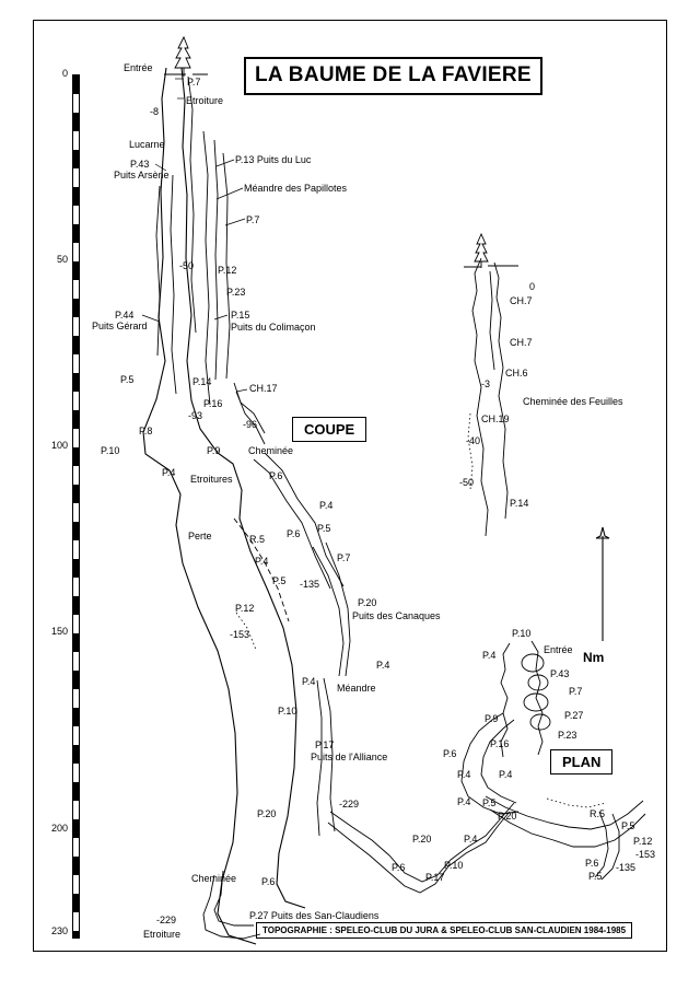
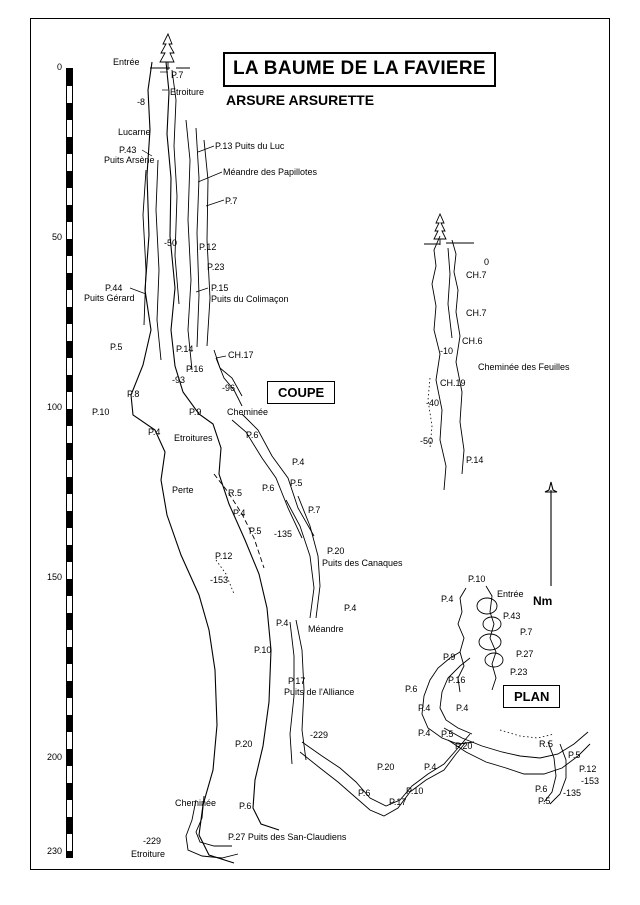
  LA BAUME DE LA FAVIERE
+ ARSURE ARSURETTE
  COUPE
  PLAN
  Nm
- TOPOGRAPHIE : SPELEO-CLUB DU JURA & SPELEO-CLUB SAN-CLAUDIEN 1984-1985
  0
  50
  100
  150
  200
  230
  Entrée
  P.7
  Etroiture
  -8
  Lucarne
  P.13 Puits du Luc
  P.43
  Puits Arsène
  Méandre des Papillotes
  P.7
  -50
  P.12
  P.23
  P.44
  P.15
  Puits Gérard
  Puits du Colimaçon
  P.5
  P.14
  CH.17
  P.16
  -93
  -96
  P.8
  P.9
  Cheminée
  P.10
  P.4
  Etroitures
  P.6
  P.4
  Perte
  R.5
  P.6
  P.5
  P.4
  P.7
  P.5
  -135
  P.12
  P.20
  Puits des Canaques
  -153
  P.4
  P.4
  Méandre
  P.10
  P.17
  Puits de l'Alliance
  -229
  P.20
  P.20
  P.4
  Cheminée
  P.6
  P.6
  P.10
  P.17
  -229
  Etroiture
  P.27 Puits des San-Claudiens
  0
  CH.7
  CH.7
  CH.6
- -3
+ -10
  Cheminée des Feuilles
  CH.19
  -40
  -50
  P.14
  P.10
  Entrée
  P.4
  P.43
  P.7
  P.27
  P.9
  P.16
  P.23
  P.6
  P.4
  P.4
  P.4
  P.20
  P.5
  R.5
  P.5
  P.12
  -153
  P.6
  -135
  P.5
